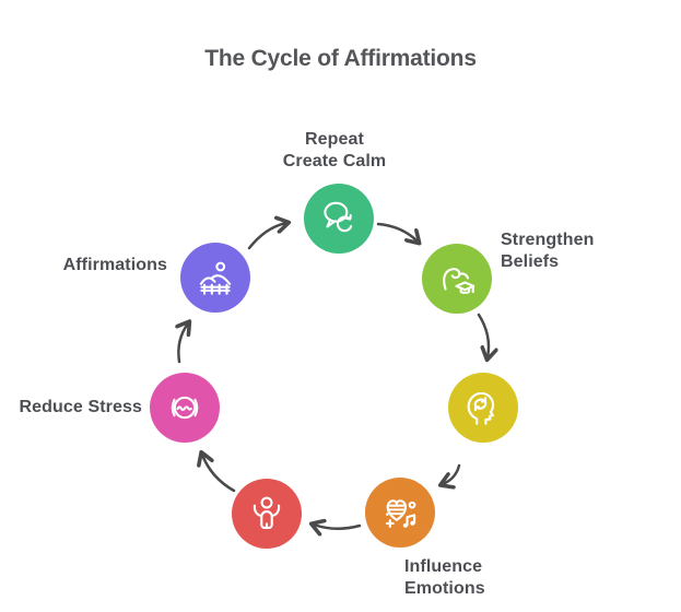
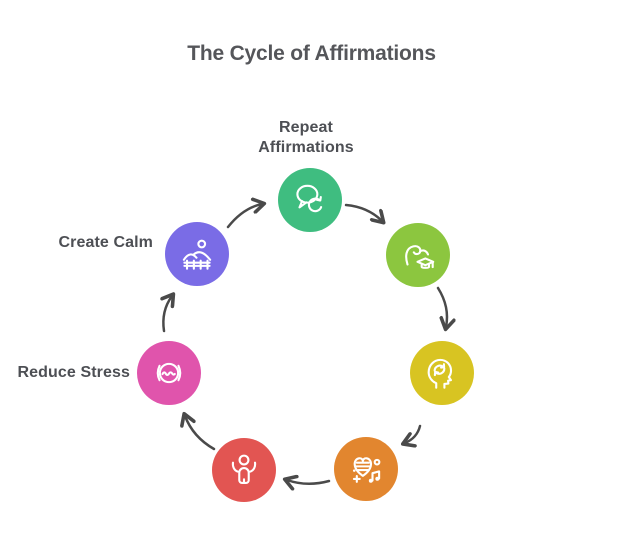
  The Cycle of Affirmations
  Repeat
- Create Calm
+ Affirmations
- Strengthen
- Beliefs
- Influence
- Emotions
  Reduce Stress
- Affirmations
+ Create Calm
